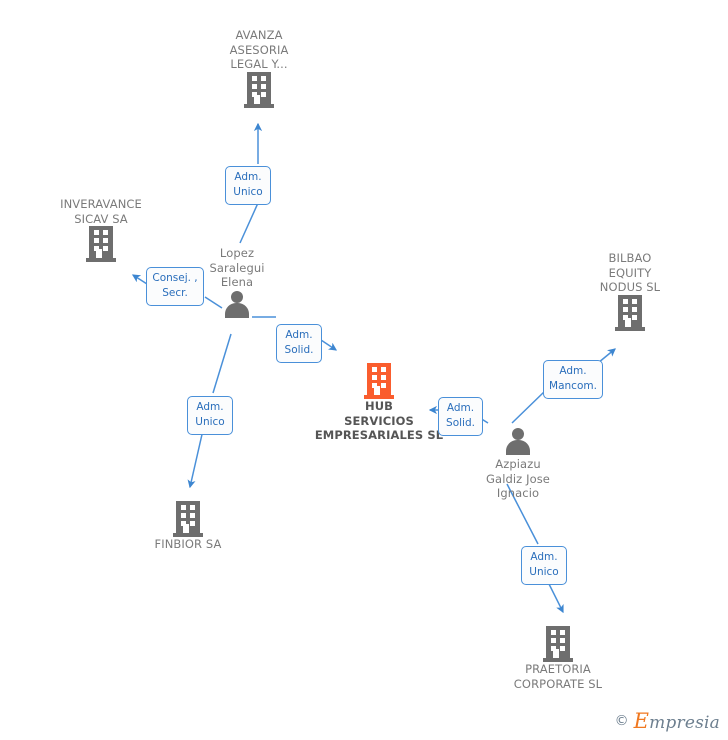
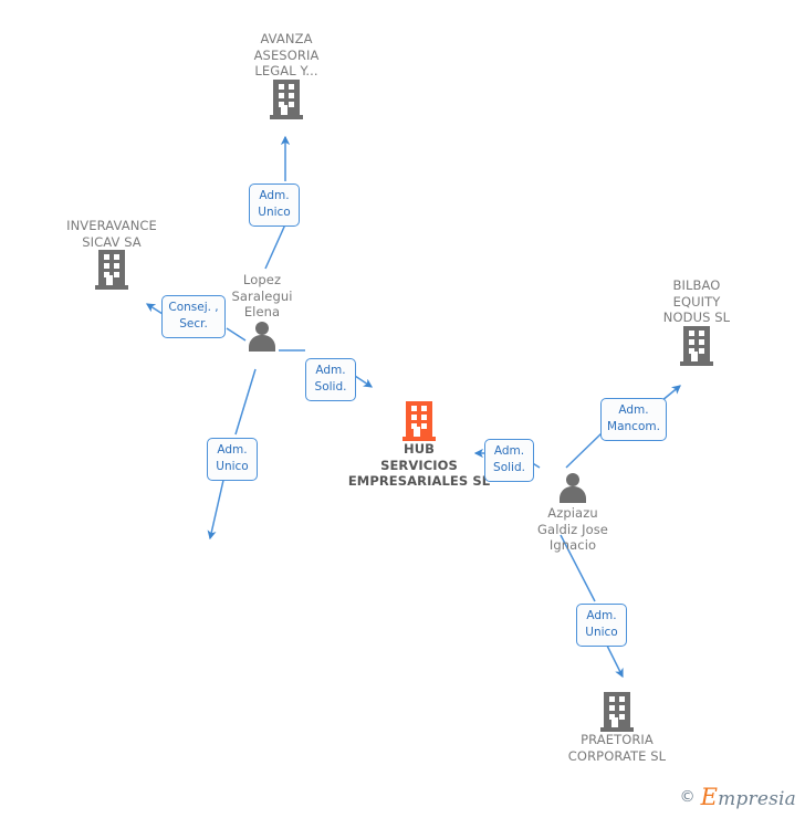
  AVANZA
  ASESORIA
  LEGAL Y...
  INVERAVANCE
  SICAV SA
  Lopez
  Saralegui
  Elena
  HUB
  SERVICIOS
  EMPRESARIALES S
  BILBAO
  EQUITY
  NODUS SL
  Azpiazu
  Galdiz Jose
  Ignacio
- FINBIOR SA
  PRAETORIA
  CORPORATE SL
  Adm.
  Unico
  Consej. ,
  Secr.
  Adm.
  Solid.
  Adm.
  Unico
  Adm.
  Mancom.
  Adm.
  Solid.
  Adm.
  Unico
  ©
  Empresia
